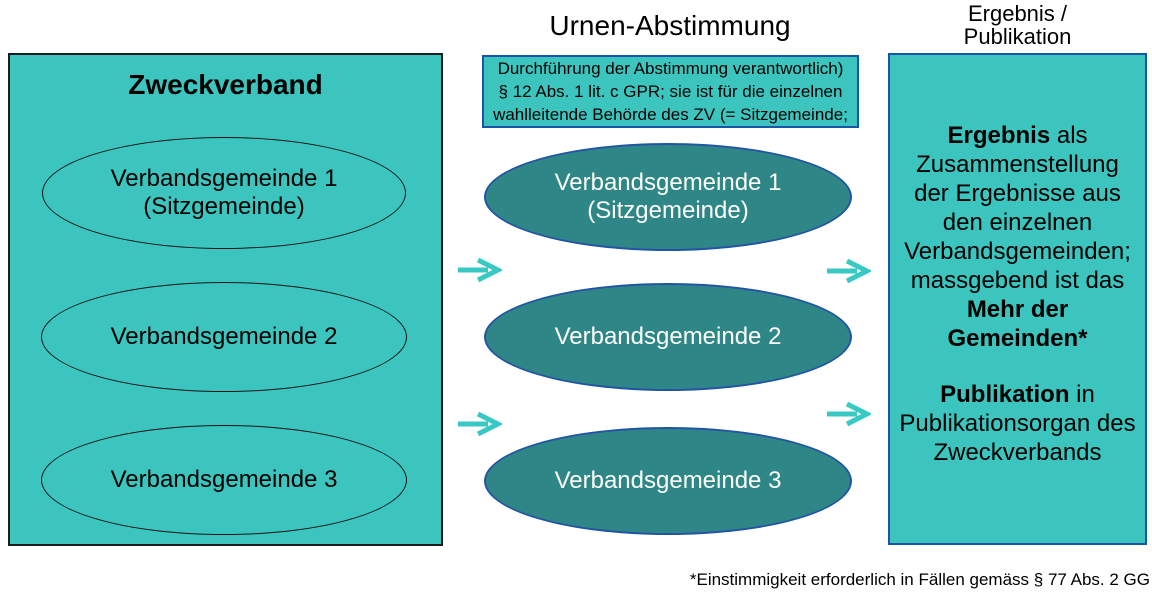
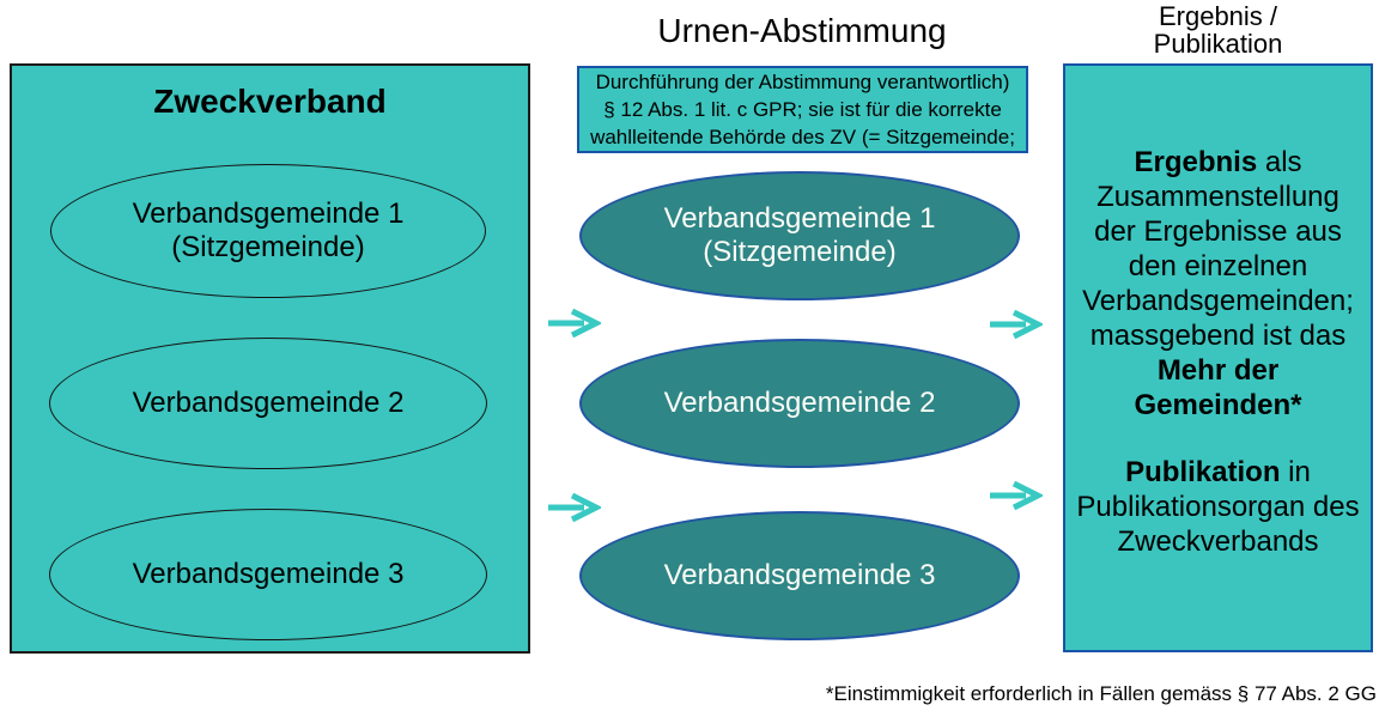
  Zweckverband
  Verbandsgemeinde 1
  (Sitzgemeinde)
  Verbandsgemeinde 2
  Verbandsgemeinde 3
  Urnen-Abstimmung
  Durchführung der Abstimmung verantwortlich)
- § 12 Abs. 1 lit. c GPR; sie ist für die einzelnen
+ § 12 Abs. 1 lit. c GPR; sie ist für die korrekte
  wahlleitende Behörde des ZV (= Sitzgemeinde;
  Verbandsgemeinde 1
  (Sitzgemeinde)
  Verbandsgemeinde 2
  Verbandsgemeinde 3
  Ergebnis /
  Publikation
  Ergebnis als Zusammenstellung der Ergebnisse aus den einzelnen Verbandsgemeinden; massgebend ist das Mehr der Gemeinden*
  Publikation in Publikationsorgan des Zweckverbands
  *Einstimmigkeit erforderlich in Fällen gemäss § 77 Abs. 2 GG
